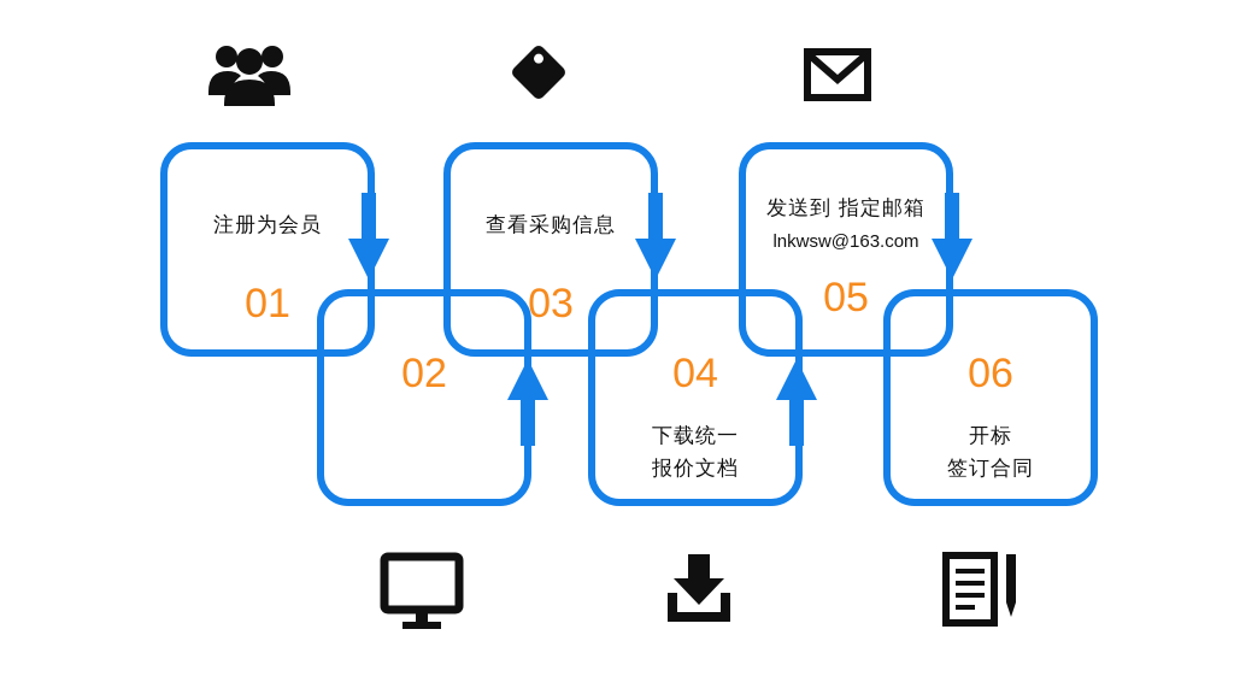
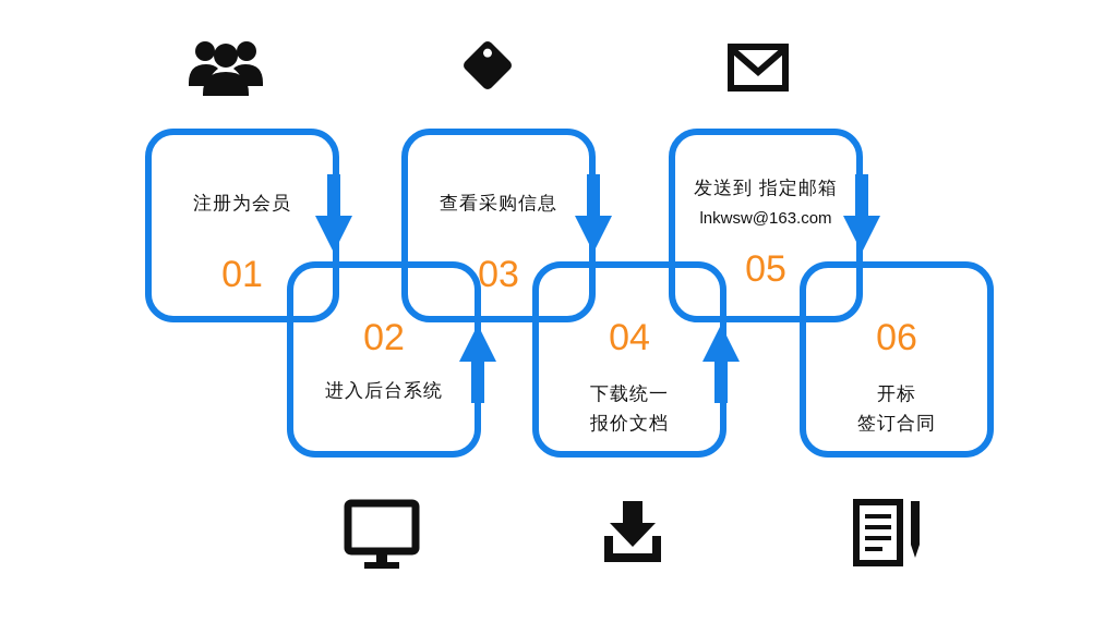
  注册为会员
  01
  02
+ 进入后台系统
  查看采购信息
  03
  04
  下载统一
  报价文档
  发送到 指定邮箱
  lnkwsw@163.com
  05
  06
  开标
  签订合同
